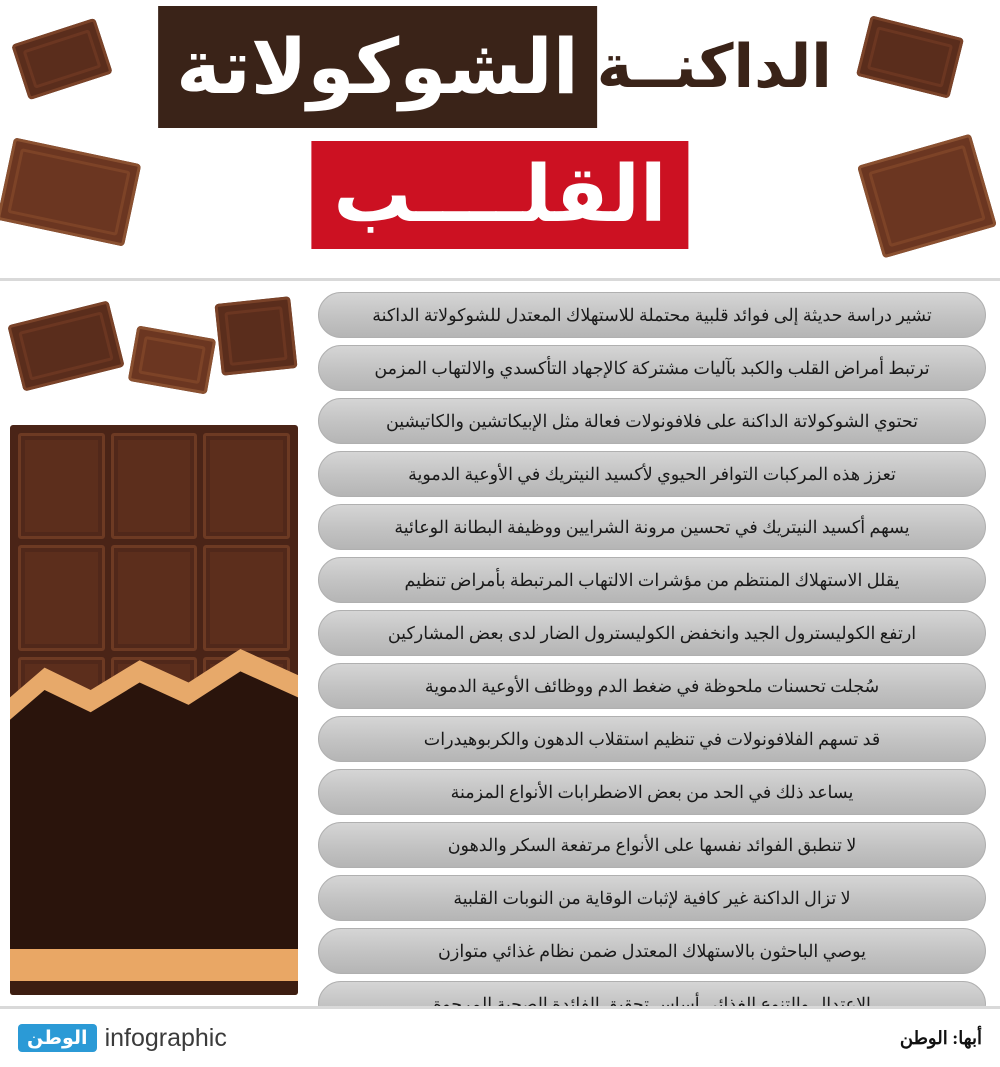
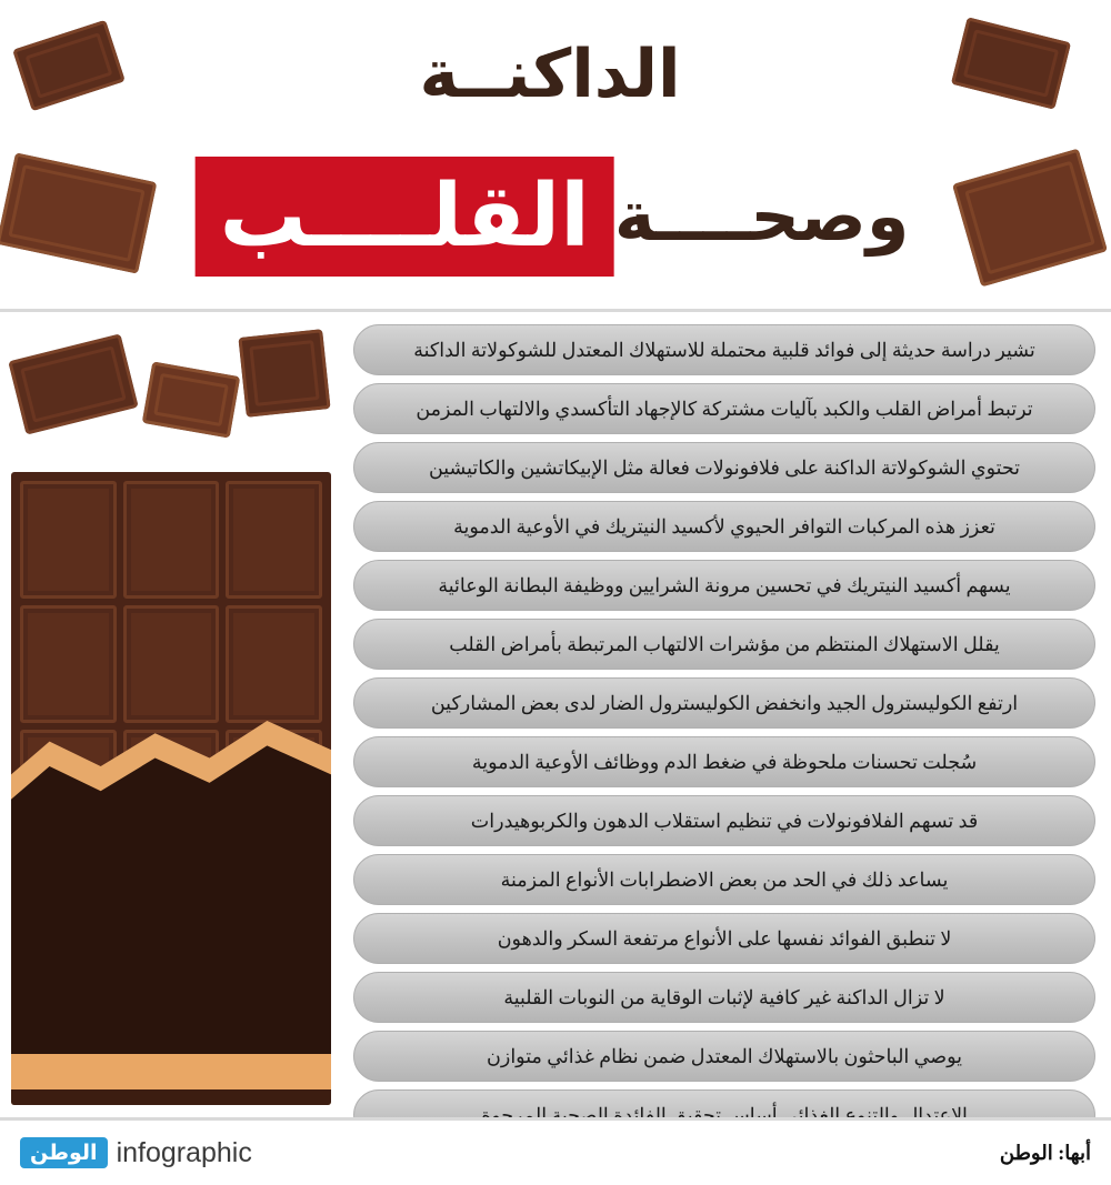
- الشوكولاتة
  الداكنــة
  القلــــب
+ وصحــــة
  تشير دراسة حديثة إلى فوائد قلبية محتملة للاستهلاك المعتدل للشوكولاتة الداكنة
  ترتبط أمراض القلب والكبد بآليات مشتركة كالإجهاد التأكسدي والالتهاب المزمن
  تحتوي الشوكولاتة الداكنة على فلافونولات فعالة مثل الإبيكاتشين والكاتيشين
  تعزز هذه المركبات التوافر الحيوي لأكسيد النيتريك في الأوعية الدموية
  يسهم أكسيد النيتريك في تحسين مرونة الشرايين ووظيفة البطانة الوعائية
- يقلل الاستهلاك المنتظم من مؤشرات الالتهاب المرتبطة بأمراض تنظيم
+ يقلل الاستهلاك المنتظم من مؤشرات الالتهاب المرتبطة بأمراض القلب
  ارتفع الكوليسترول الجيد وانخفض الكوليسترول الضار لدى بعض المشاركين
  سُجلت تحسنات ملحوظة في ضغط الدم ووظائف الأوعية الدموية
  قد تسهم الفلافونولات في تنظيم استقلاب الدهون والكربوهيدرات
  يساعد ذلك في الحد من بعض الاضطرابات الأنواع المزمنة
  لا تنطبق الفوائد نفسها على الأنواع مرتفعة السكر والدهون
  لا تزال الداكنة غير كافية لإثبات الوقاية من النوبات القلبية
  يوصي الباحثون بالاستهلاك المعتدل ضمن نظام غذائي متوازن
  الاعتدال والتنوع الغذائي أساس تحقيق الفائدة الصحية المرجوة
  أبها: الوطن
  الوطن
  infographic
